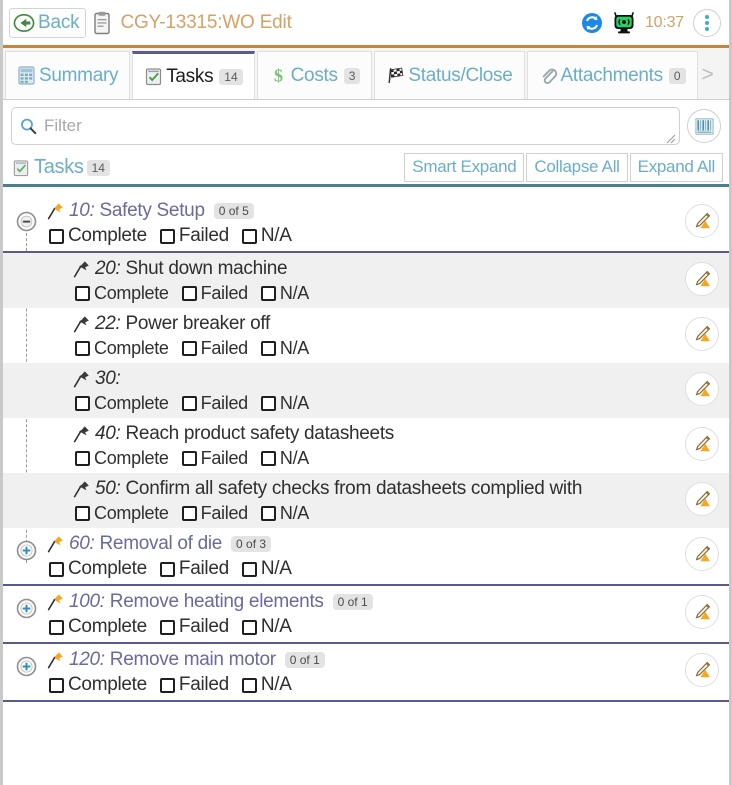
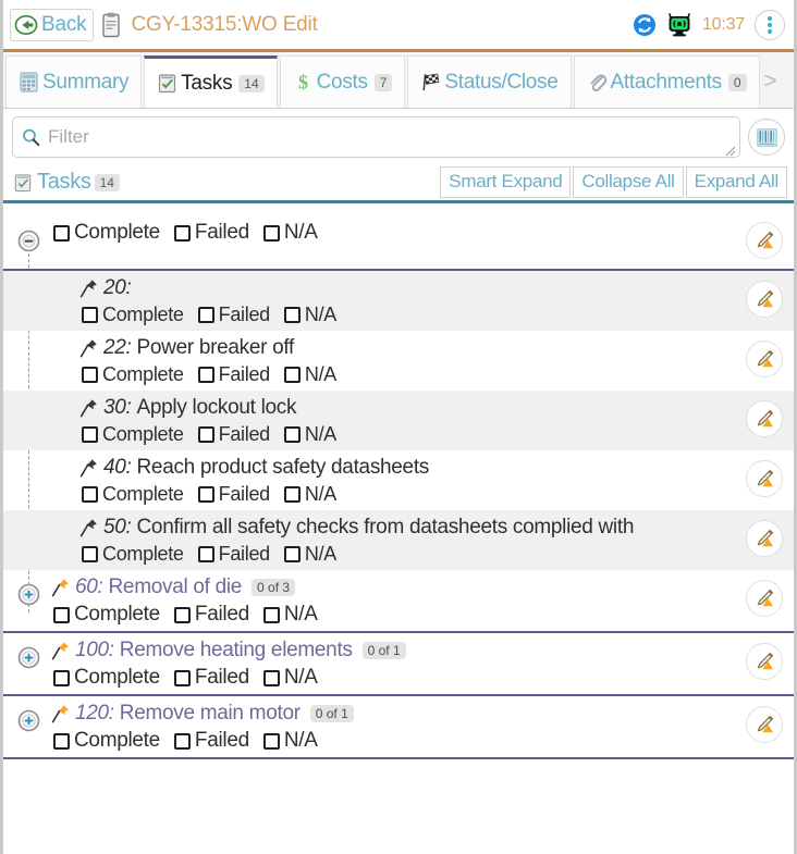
  Back
  CGY-13315:WO Edit
  10:37
  Summary
  Tasks
  14
  $
  Costs
- 3
+ 7
  Status/Close
  Attachments
  0
  >
  Filter
  Tasks
  14
  Smart Expand
  Collapse All
  Expand All
- 10:
- Safety Setup
- 0 of 5
  Complete
  Failed
  N/A
  20:
- Shut down machine
  Complete
  Failed
  N/A
  22:
  Power breaker off
  Complete
  Failed
  N/A
  30:
+ Apply lockout lock
  Complete
  Failed
  N/A
  40:
  Reach product safety datasheets
  Complete
  Failed
  N/A
  50:
  Confirm all safety checks from datasheets complied with
  Complete
  Failed
  N/A
  60:
  Removal of die
  0 of 3
  Complete
  Failed
  N/A
  100:
  Remove heating elements
  0 of 1
  Complete
  Failed
  N/A
  120:
  Remove main motor
  0 of 1
  Complete
  Failed
  N/A
